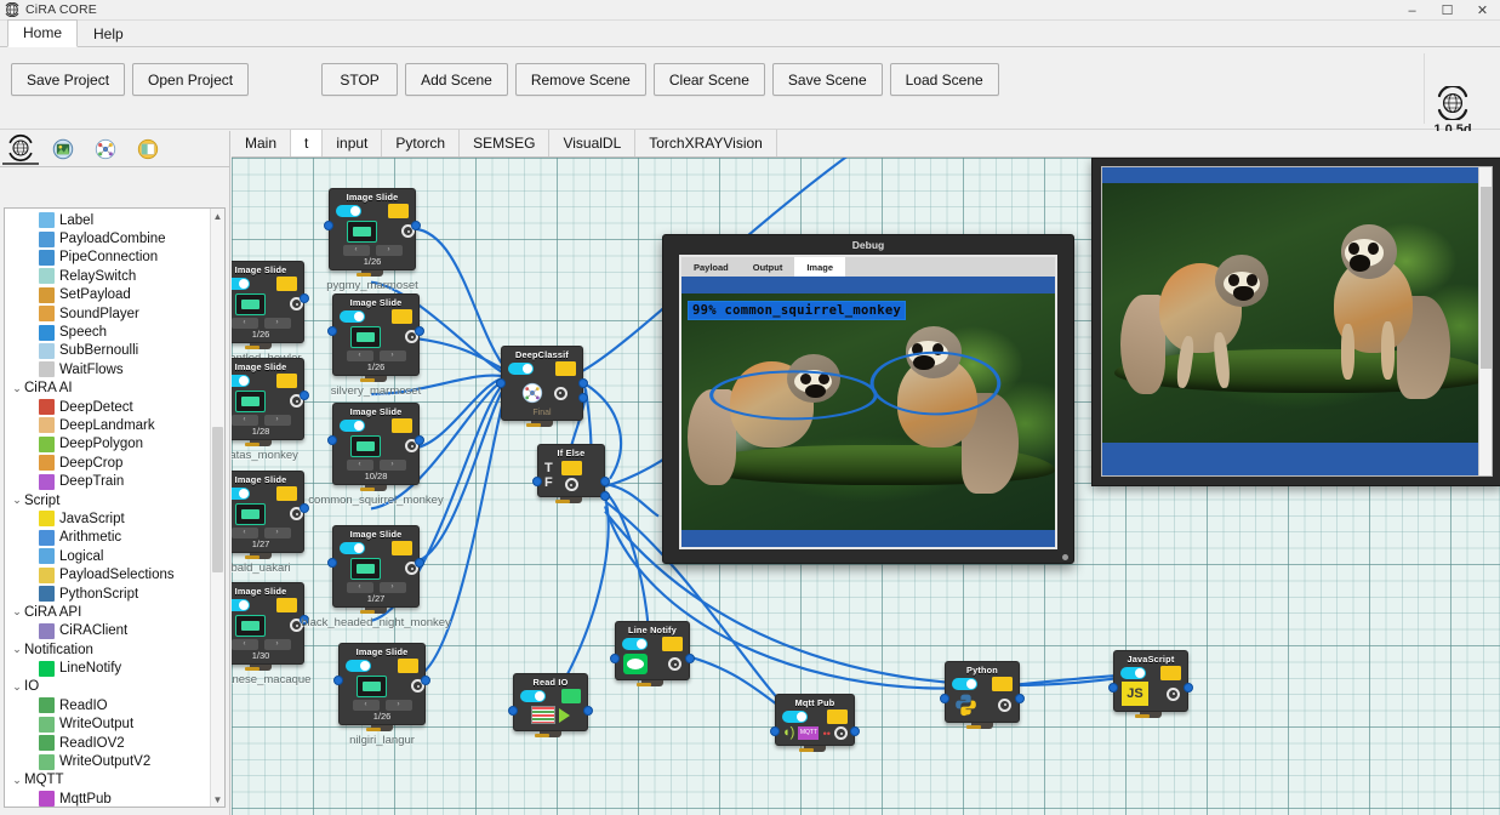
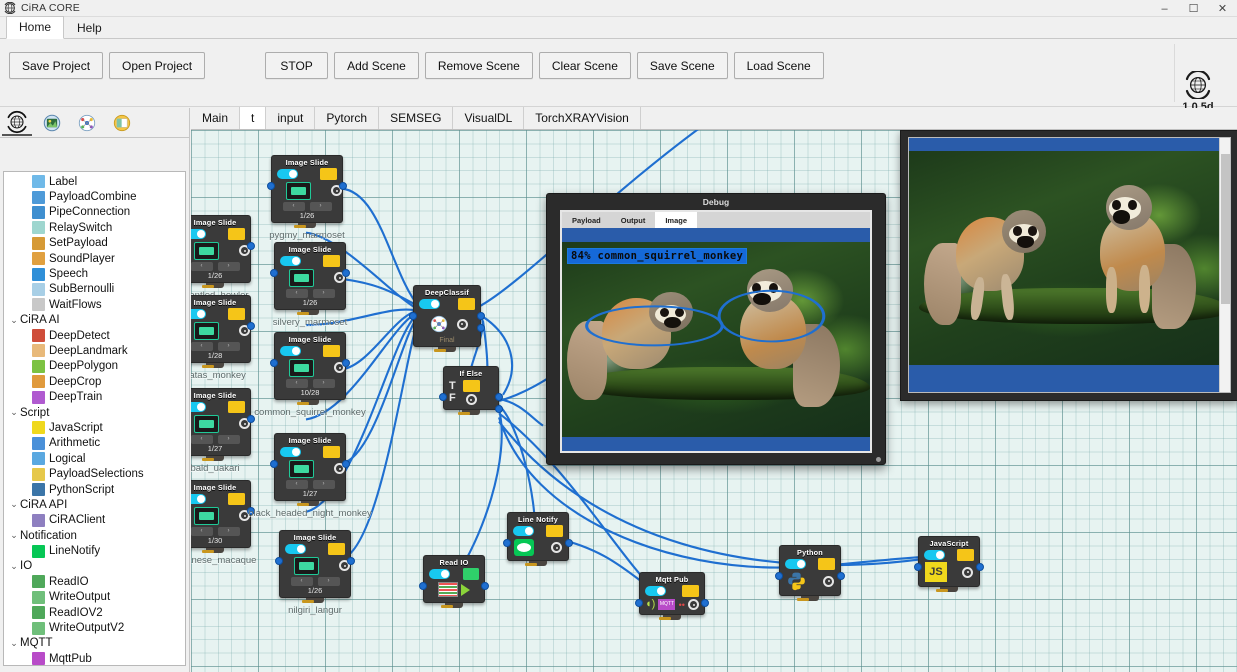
  CiRA CORE
  –
  ☐
  ✕
  Home
  Help
  Save Project
  Open Project
  STOP
  Add Scene
  Remove Scene
  Clear Scene
  Save Scene
  Load Scene
  1.0.5d
  Label
  PayloadCombine
  PipeConnection
  RelaySwitch
  SetPayload
  SoundPlayer
  Speech
  SubBernoulli
  WaitFlows
  ⌄
  CiRA AI
  DeepDetect
  DeepLandmark
  DeepPolygon
  DeepCrop
  DeepTrain
  ⌄
  Script
  JavaScript
  Arithmetic
  Logical
  PayloadSelections
  PythonScript
  ⌄
  CiRA API
  CiRAClient
  ⌄
  Notification
  LineNotify
  ⌄
  IO
  ReadIO
  WriteOutput
  ReadIOV2
  WriteOutputV2
  ⌄
  MQTT
  MqttPub
- ▲
- ▼
  Main
  t
  input
  Pytorch
  SEMSEG
  VisualDL
  TorchXRAYVision
  Image Slide
  1/26
  Image Slide
  1/26
  pygmy_marmoset
  Image Slide
  1/28
  atas_monkey
  Image Slide
  1/26
  silvery_marmoset
  Image Slide
  1/27
  bald_uakari
  Image Slide
  10/28
  common_squirrel_monkey
  Image Slide
  1/30
  nese_macaque
  Image Slide
  1/27
  black_headed_night_monkey
  Image Slide
  1/26
  nilgiri_langur
  DeepClassif
  If Else
  T
  F
  Line Notify
  Read IO
  Mqtt Pub
  ◖)
  ••
  Python
  JavaScript
  JS
  Debug
  Payload
  Output
  Image
- 99% common_squirrel_monkey
+ 84% common_squirrel_monkey
